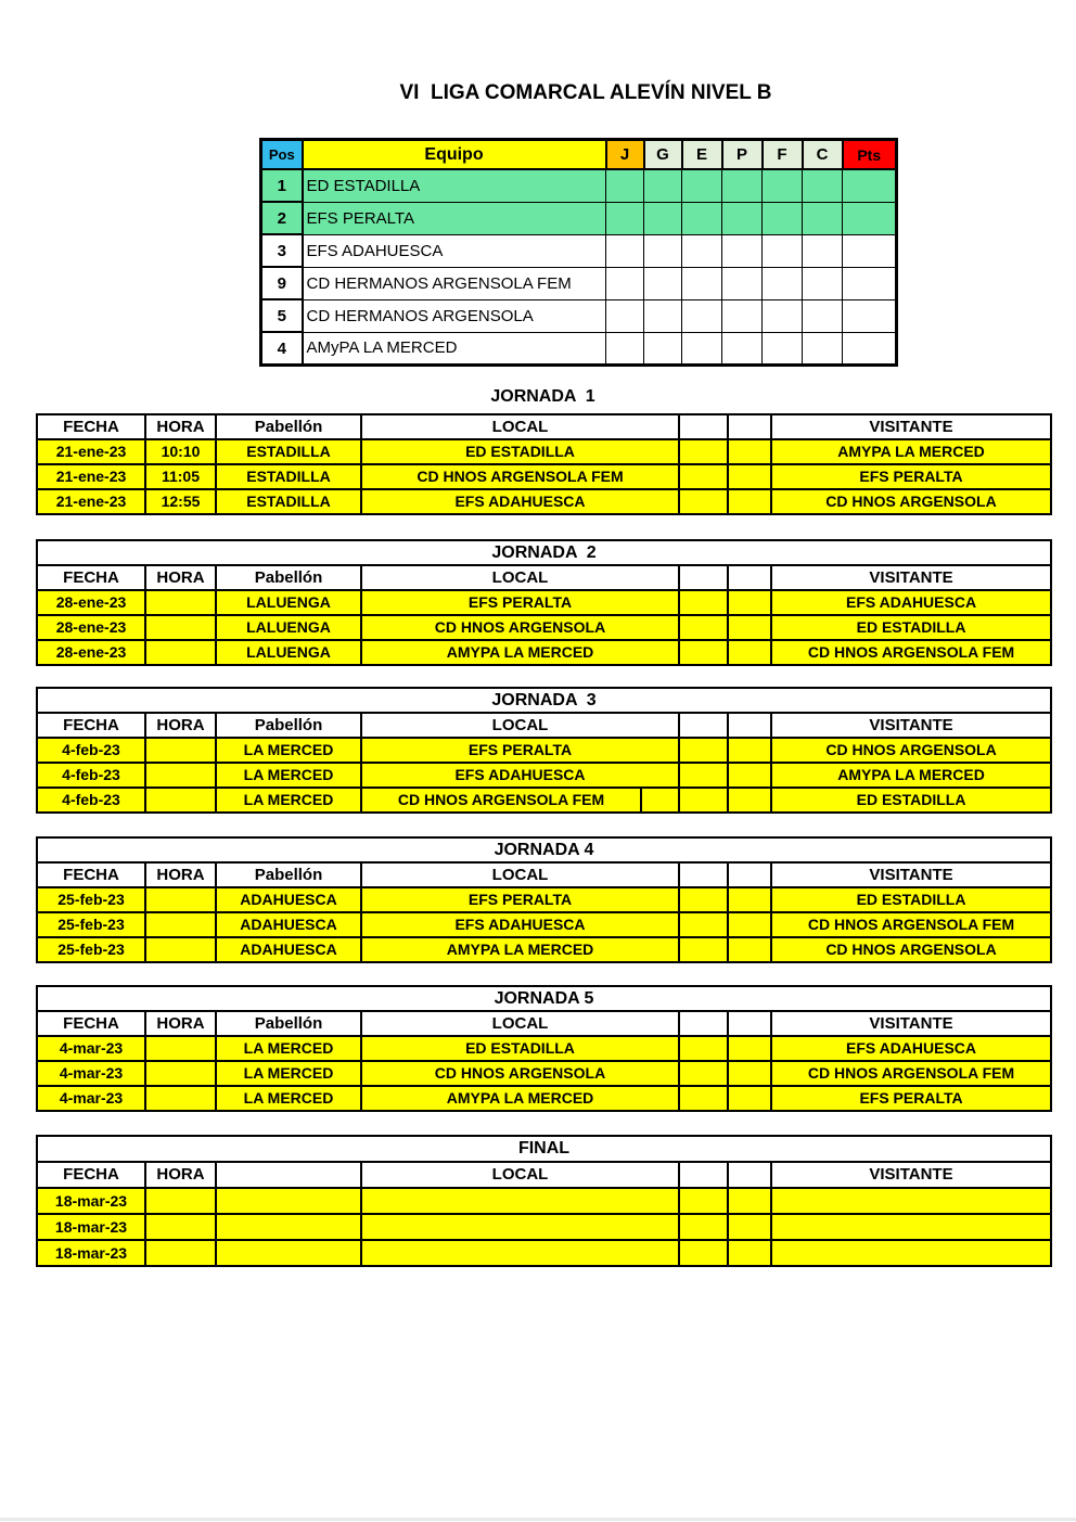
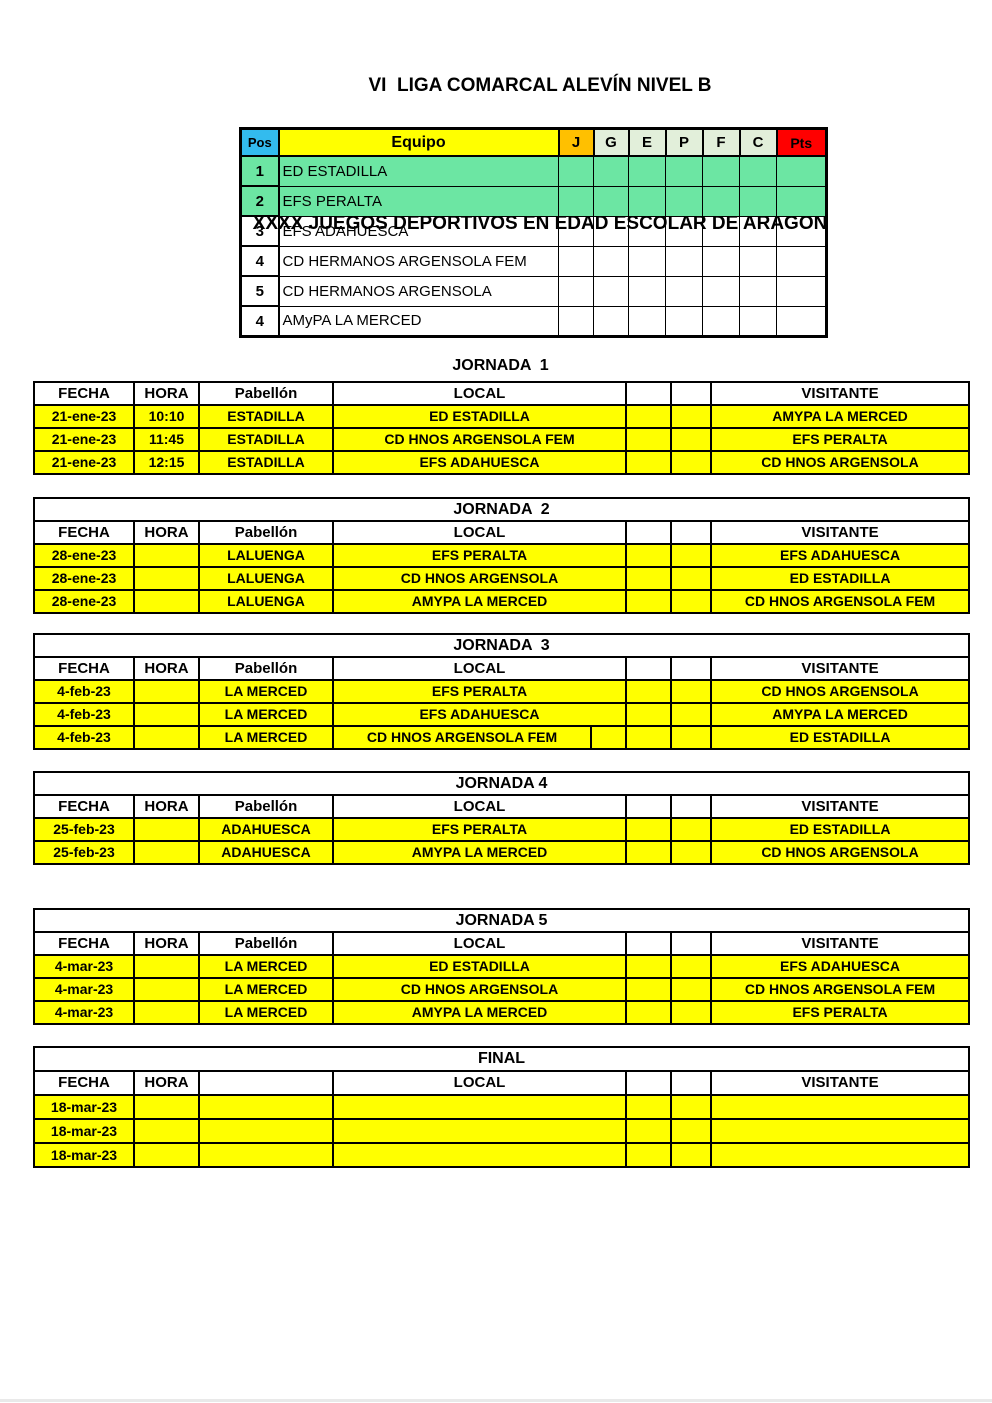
  VI LIGA COMARCAL ALEVÍN NIVEL B
+ XXXX JUEGOS DEPORTIVOS EN EDAD ESCOLAR DE ARAGÓN
  Pos	Equipo	J	G	E	P	F	C	Pts
  1	ED ESTADILLA
  2	EFS PERALTA
  3	EFS ADAHUESCA
- 9	CD HERMANOS ARGENSOLA FEM
+ 4	CD HERMANOS ARGENSOLA FEM
  5	CD HERMANOS ARGENSOLA
  4	AMyPA LA MERCED
  JORNADA 1
  FECHA	HORA	Pabellón	LOCAL			VISITANTE
  21-ene-23	10:10	ESTADILLA	ED ESTADILLA			AMYPA LA MERCED
- 21-ene-23	11:05	ESTADILLA	CD HNOS ARGENSOLA FEM			EFS PERALTA
+ 21-ene-23	11:45	ESTADILLA	CD HNOS ARGENSOLA FEM			EFS PERALTA
- 21-ene-23	12:55	ESTADILLA	EFS ADAHUESCA			CD HNOS ARGENSOLA
+ 21-ene-23	12:15	ESTADILLA	EFS ADAHUESCA			CD HNOS ARGENSOLA
  JORNADA 2
  FECHA	HORA	Pabellón	LOCAL			VISITANTE
  28-ene-23		LALUENGA	EFS PERALTA			EFS ADAHUESCA
  28-ene-23		LALUENGA	CD HNOS ARGENSOLA			ED ESTADILLA
  28-ene-23		LALUENGA	AMYPA LA MERCED			CD HNOS ARGENSOLA FEM
  JORNADA 3
  FECHA	HORA	Pabellón	LOCAL			VISITANTE
  4-feb-23		LA MERCED	EFS PERALTA			CD HNOS ARGENSOLA
  4-feb-23		LA MERCED	EFS ADAHUESCA			AMYPA LA MERCED
  4-feb-23		LA MERCED	CD HNOS ARGENSOLA FEM			ED ESTADILLA
  JORNADA 4
  FECHA	HORA	Pabellón	LOCAL			VISITANTE
  25-feb-23		ADAHUESCA	EFS PERALTA			ED ESTADILLA
- 25-feb-23		ADAHUESCA	EFS ADAHUESCA			CD HNOS ARGENSOLA FEM
  25-feb-23		ADAHUESCA	AMYPA LA MERCED			CD HNOS ARGENSOLA
  JORNADA 5
  FECHA	HORA	Pabellón	LOCAL			VISITANTE
  4-mar-23		LA MERCED	ED ESTADILLA			EFS ADAHUESCA
  4-mar-23		LA MERCED	CD HNOS ARGENSOLA			CD HNOS ARGENSOLA FEM
  4-mar-23		LA MERCED	AMYPA LA MERCED			EFS PERALTA
  FINAL
  FECHA	HORA		LOCAL			VISITANTE
  18-mar-23
  18-mar-23
  18-mar-23
